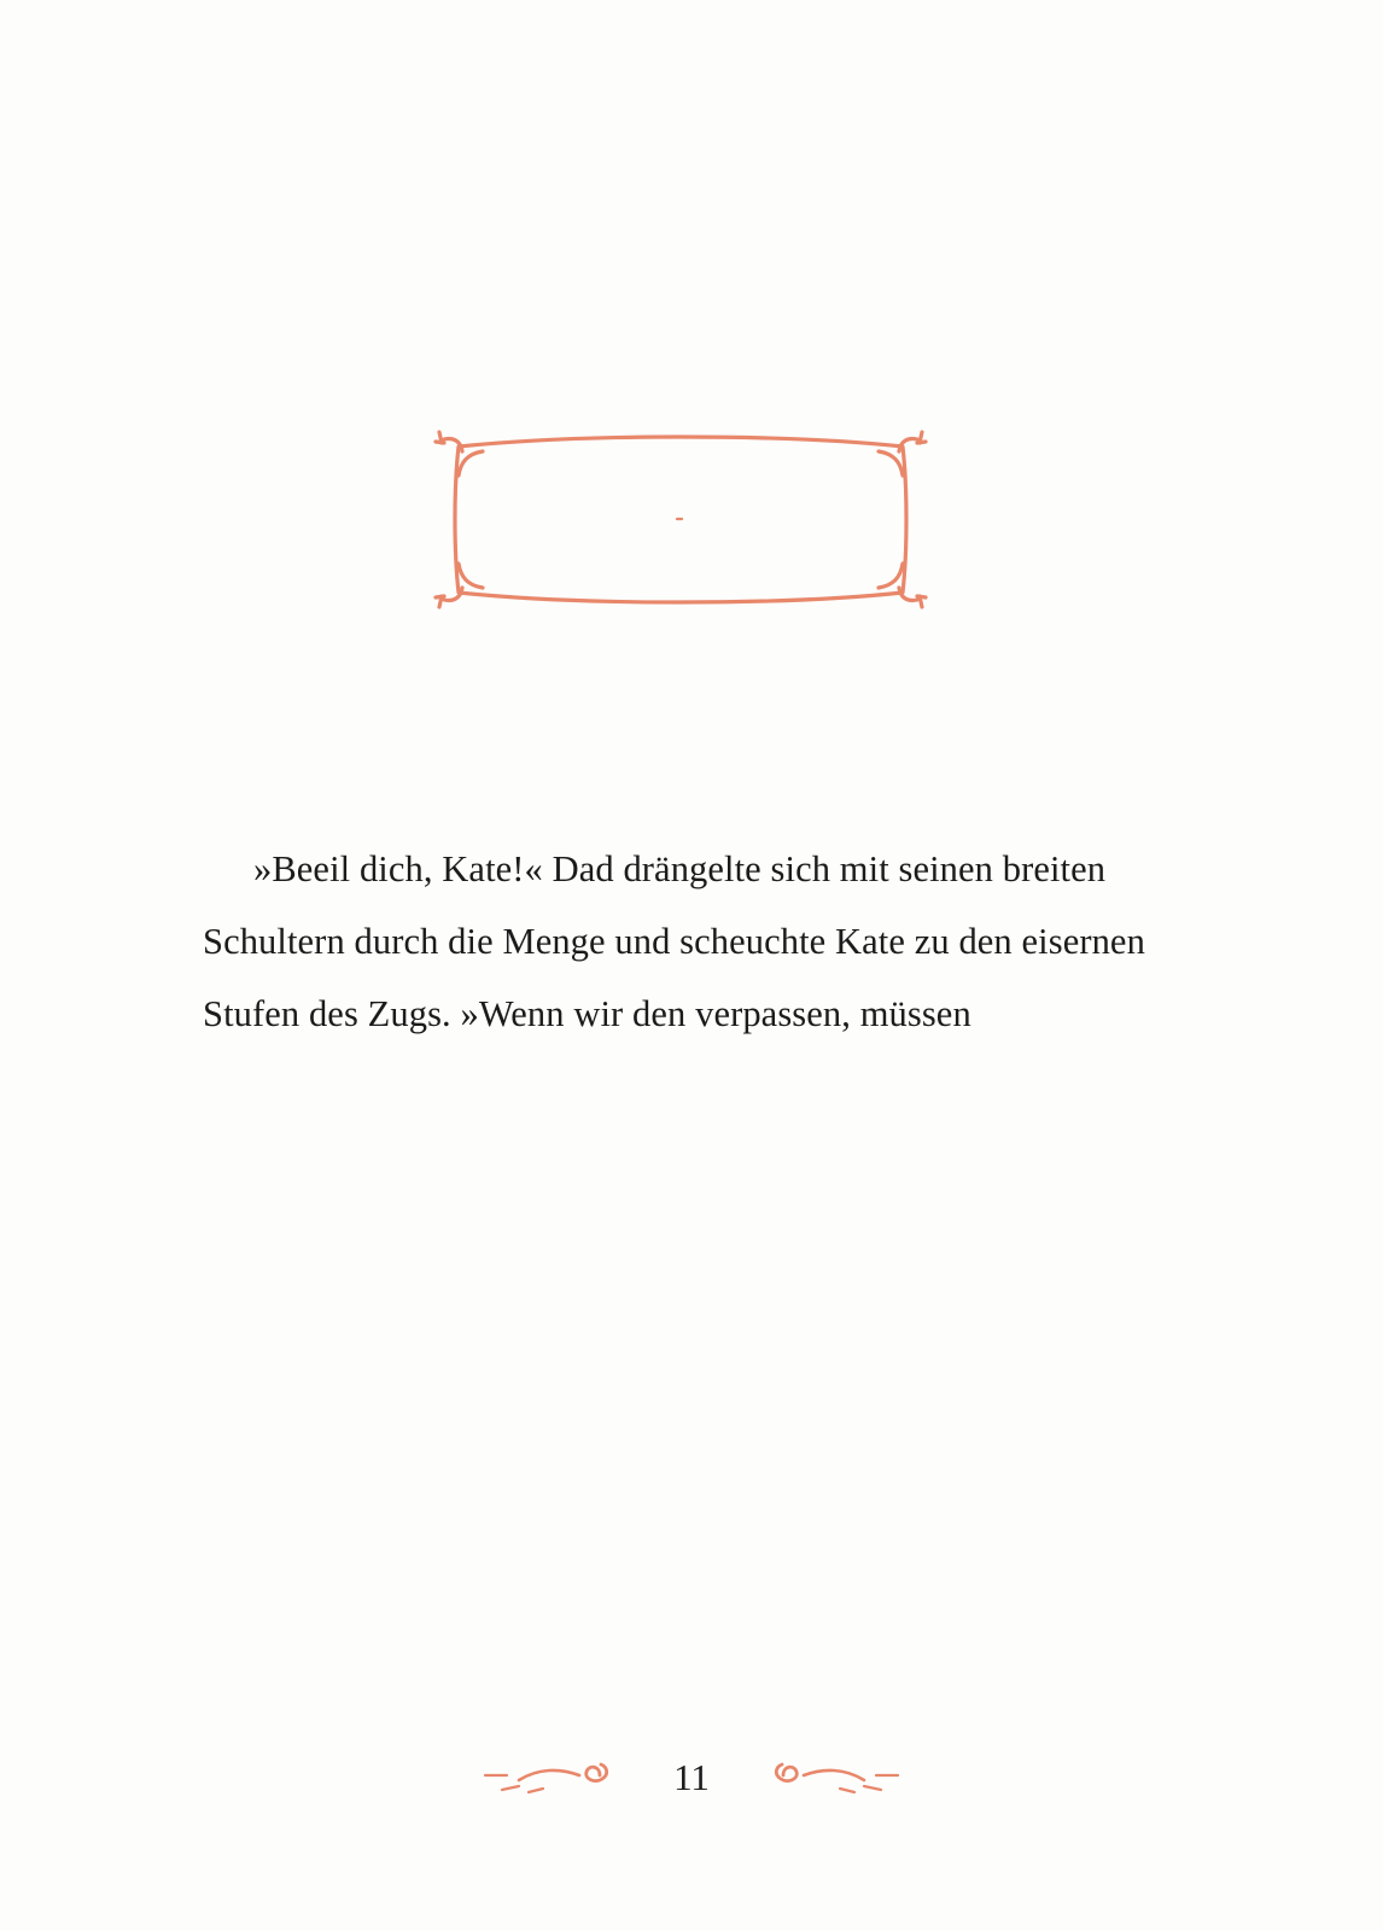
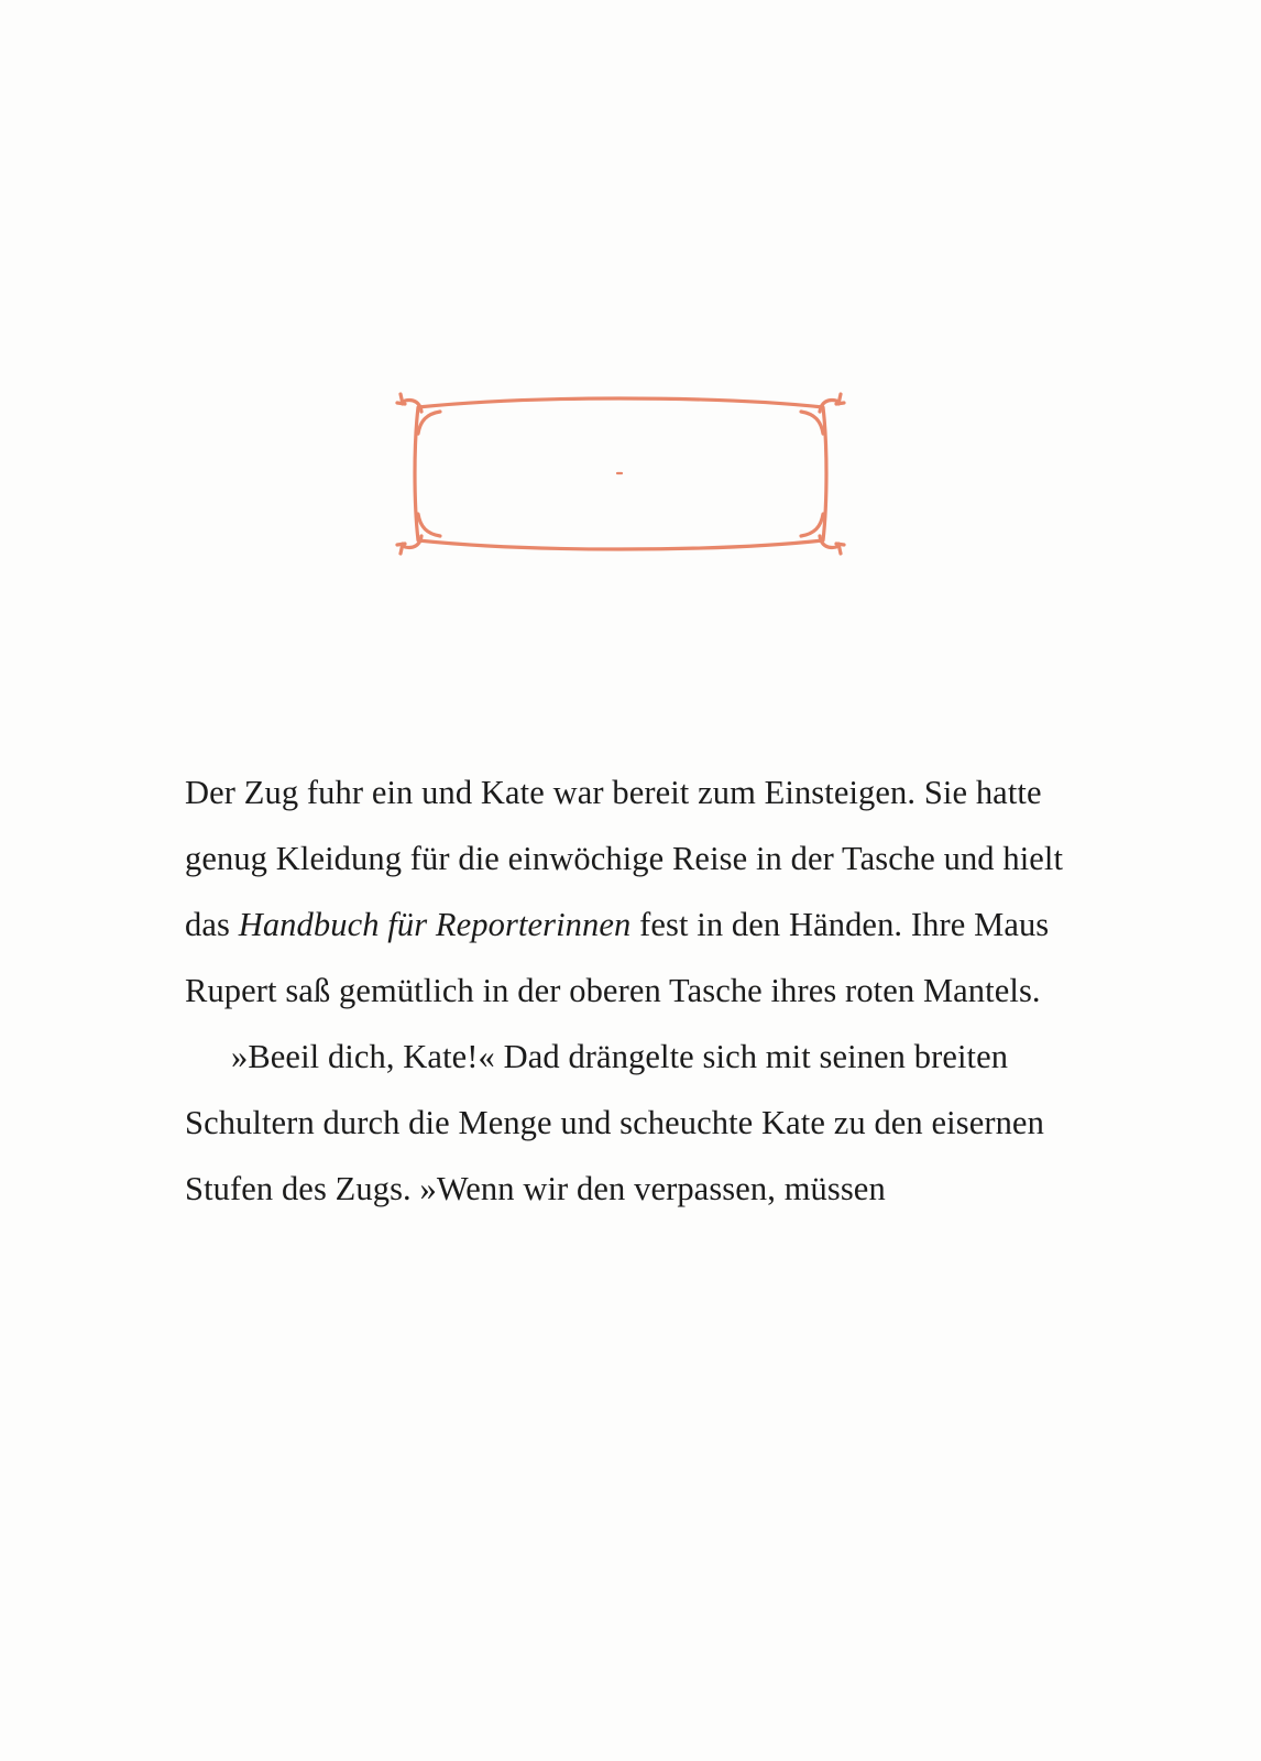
+ Der Zug fuhr ein und Kate war bereit zum Einsteigen. Sie hatte genug Kleidung für die einwöchige Reise in der Tasche und hielt das Handbuch für Reporterinnen fest in den Händen. Ihre Maus Rupert saß gemütlich in der oberen Tasche ihres roten Mantels.
  »Beeil dich, Kate!« Dad drängelte sich mit seinen breiten Schultern durch die Menge und scheuchte Kate zu den eisernen Stufen des Zugs. »Wenn wir den verpassen, müssen
- 11
